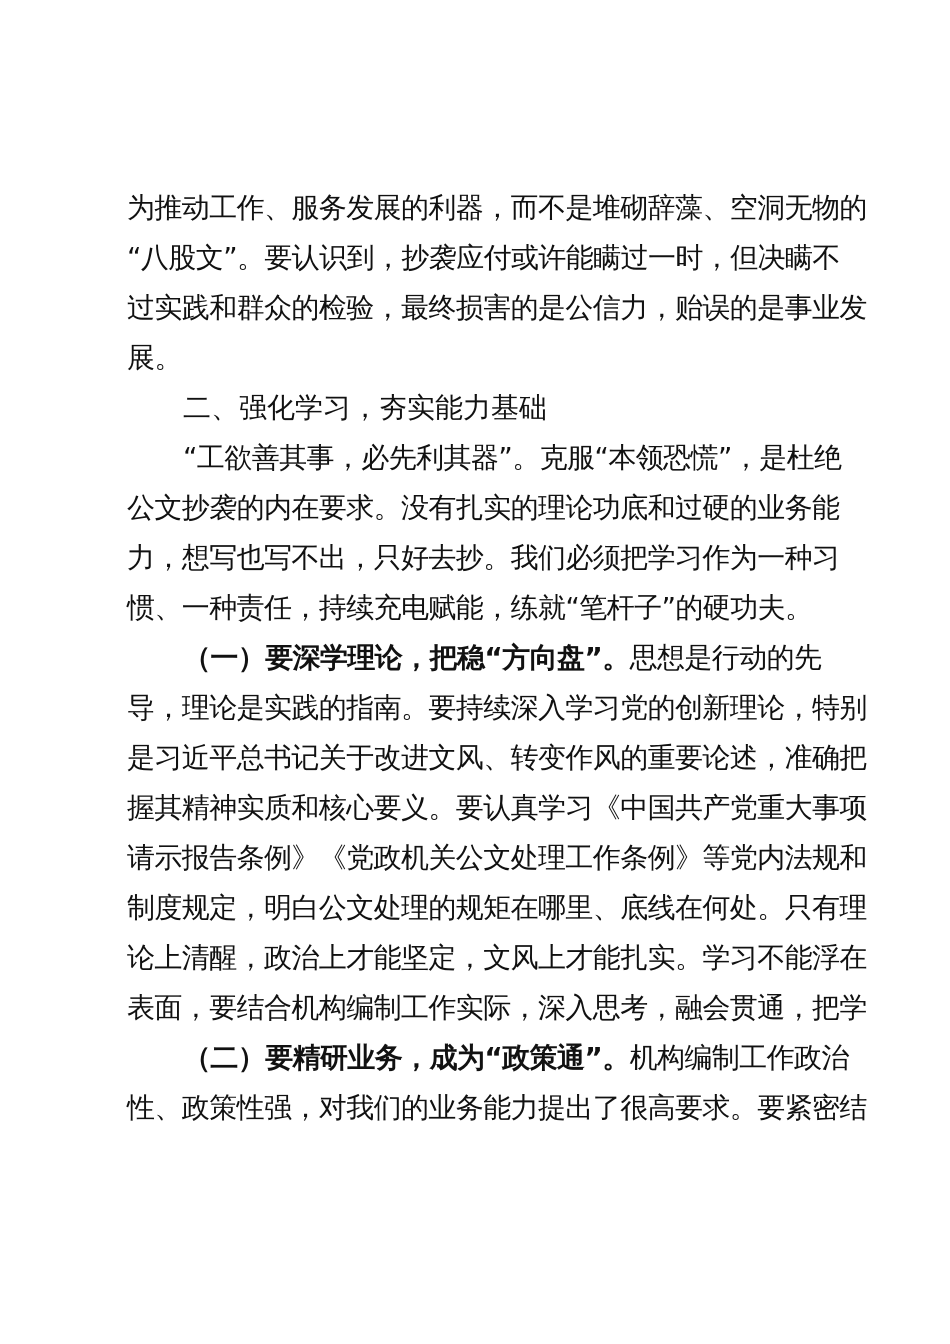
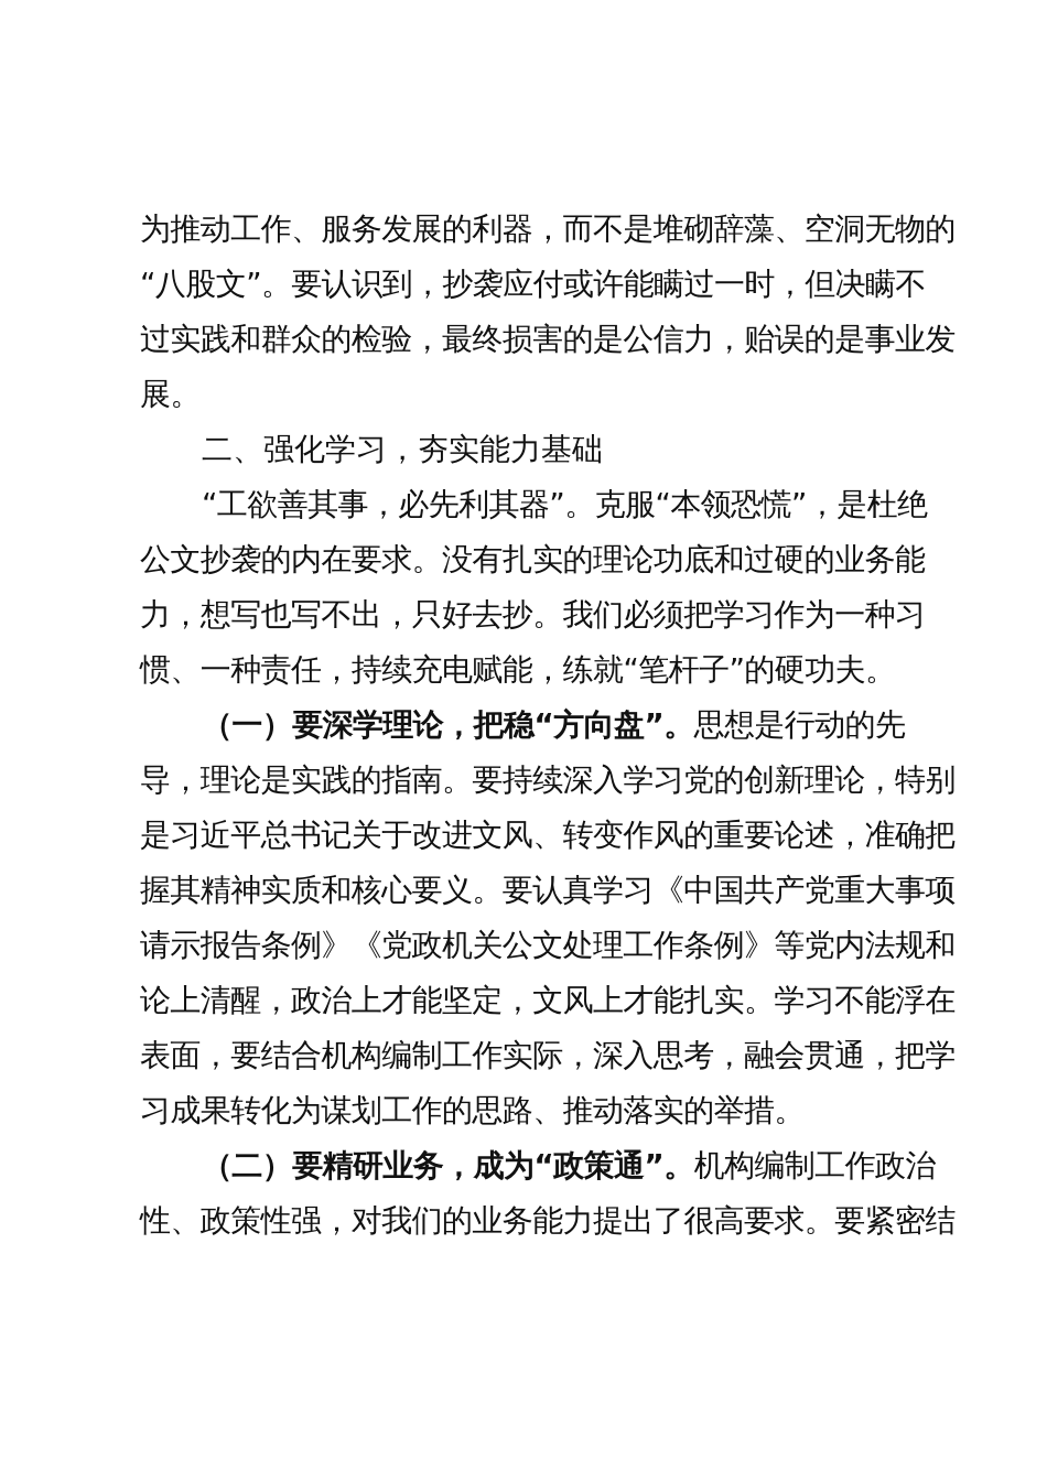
  为推动工作、服务发展的利器，而不是堆砌辞藻、空洞无物的
  “八股文”。要认识到，抄袭应付或许能瞒过一时，但决瞒不
  过实践和群众的检验，最终损害的是公信力，贻误的是事业发
  展。
  二、强化学习，夯实能力基础
  “工欲善其事，必先利其器”。克服“本领恐慌”，是杜绝
  公文抄袭的内在要求。没有扎实的理论功底和过硬的业务能
  力，想写也写不出，只好去抄。我们必须把学习作为一种习
  惯、一种责任，持续充电赋能，练就“笔杆子”的硬功夫。
  （一）要深学理论，把稳“方向盘”。思想是行动的先
  导，理论是实践的指南。要持续深入学习党的创新理论，特别
  是习近平总书记关于改进文风、转变作风的重要论述，准确把
  握其精神实质和核心要义。要认真学习《中国共产党重大事项
  请示报告条例》《党政机关公文处理工作条例》等党内法规和
- 制度规定，明白公文处理的规矩在哪里、底线在何处。只有理
  论上清醒，政治上才能坚定，文风上才能扎实。学习不能浮在
  表面，要结合机构编制工作实际，深入思考，融会贯通，把学
+ 习成果转化为谋划工作的思路、推动落实的举措。
  （二）要精研业务，成为“政策通”。机构编制工作政治
  性、政策性强，对我们的业务能力提出了很高要求。要紧密结
